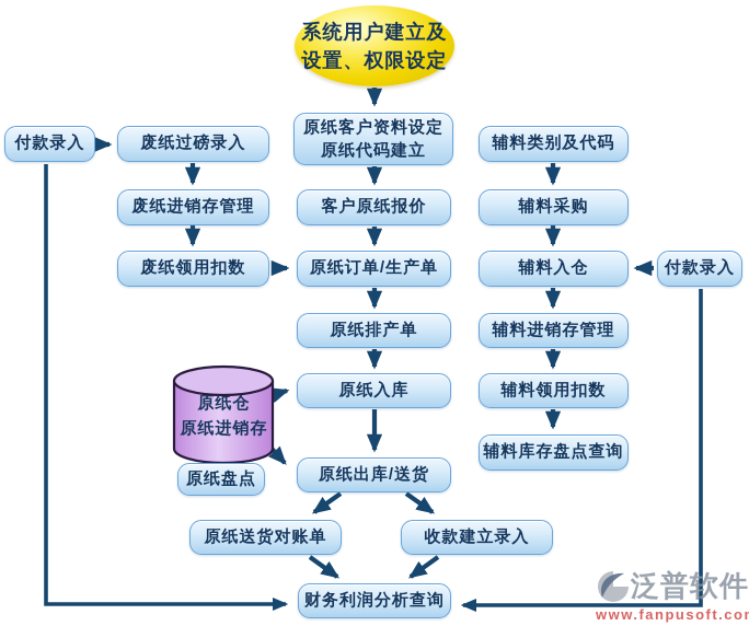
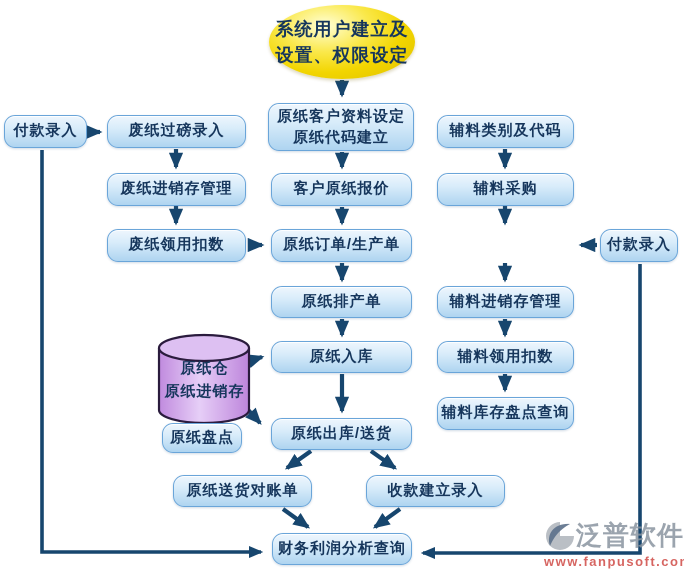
  系统用户建立及
  设置、权限设定
  付款录入
  废纸过磅录入
  废纸进销存管理
  废纸领用扣数
  原纸客户资料设定
  原纸代码建立
  客户原纸报价
  原纸订单/生产单
  原纸排产单
  原纸入库
  原纸出库/送货
  原纸送货对账单
  收款建立录入
  财务利润分析查询
  原纸仓
  原纸进销存
  原纸盘点
  辅料类别及代码
  辅料采购
- 辅料入仓
  付款录入
  辅料进销存管理
  辅料领用扣数
  辅料库存盘点查询
  泛普软件
  www.fanpusoft.co
